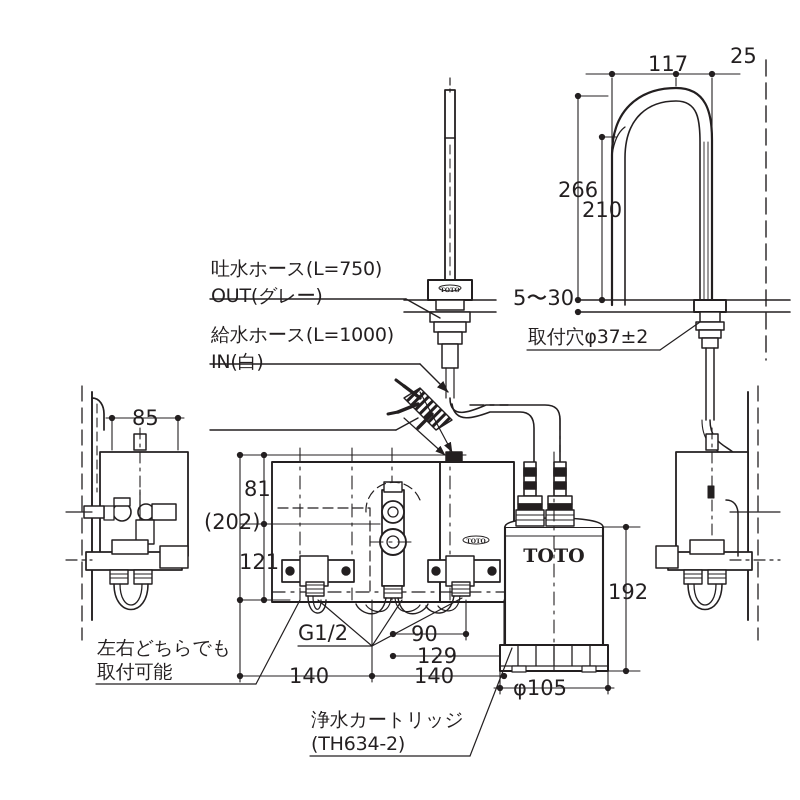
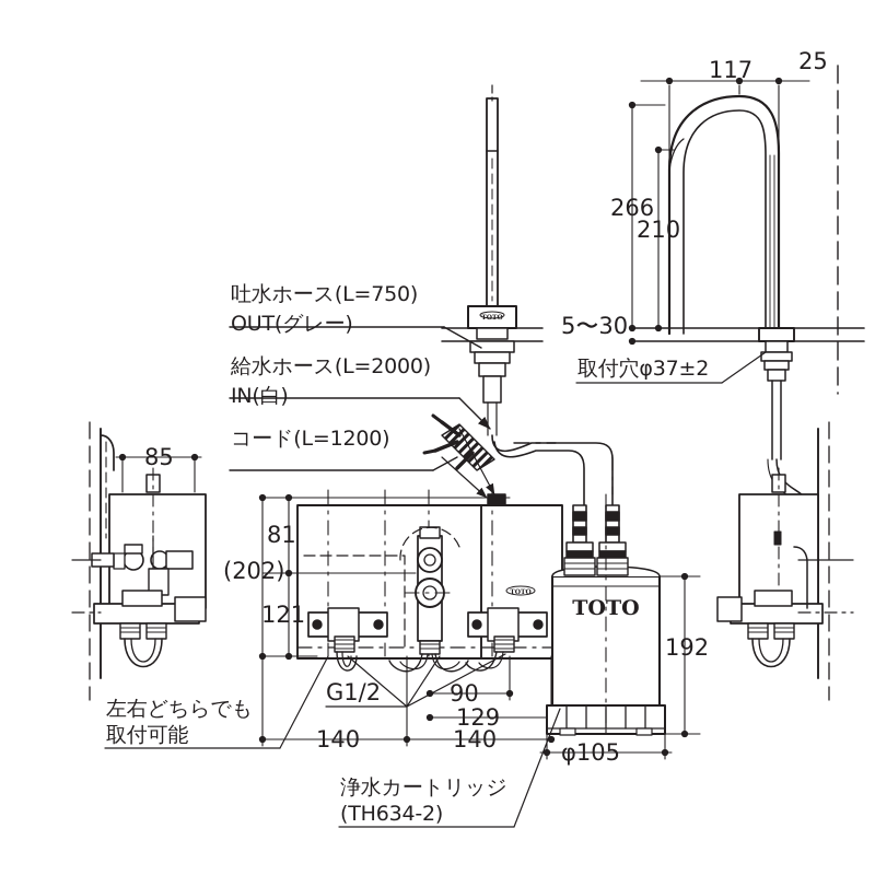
  TOTO
  吐水ホース(L=750)
  OUT(グレー)
- 給水ホース(L=1000)
+ 給水ホース(L=2000)
  IN(白)
+ コード(L=1200)
  左右どちらでも
  取付可能
  浄水カートリッジ
  (TH634-2)
  取付穴φ37±2
  G1/2
  117
  25
  266
  210
  5〜30
  85
  (202)
  81
  121
  90
  129
  140
  140
  192
  φ105
